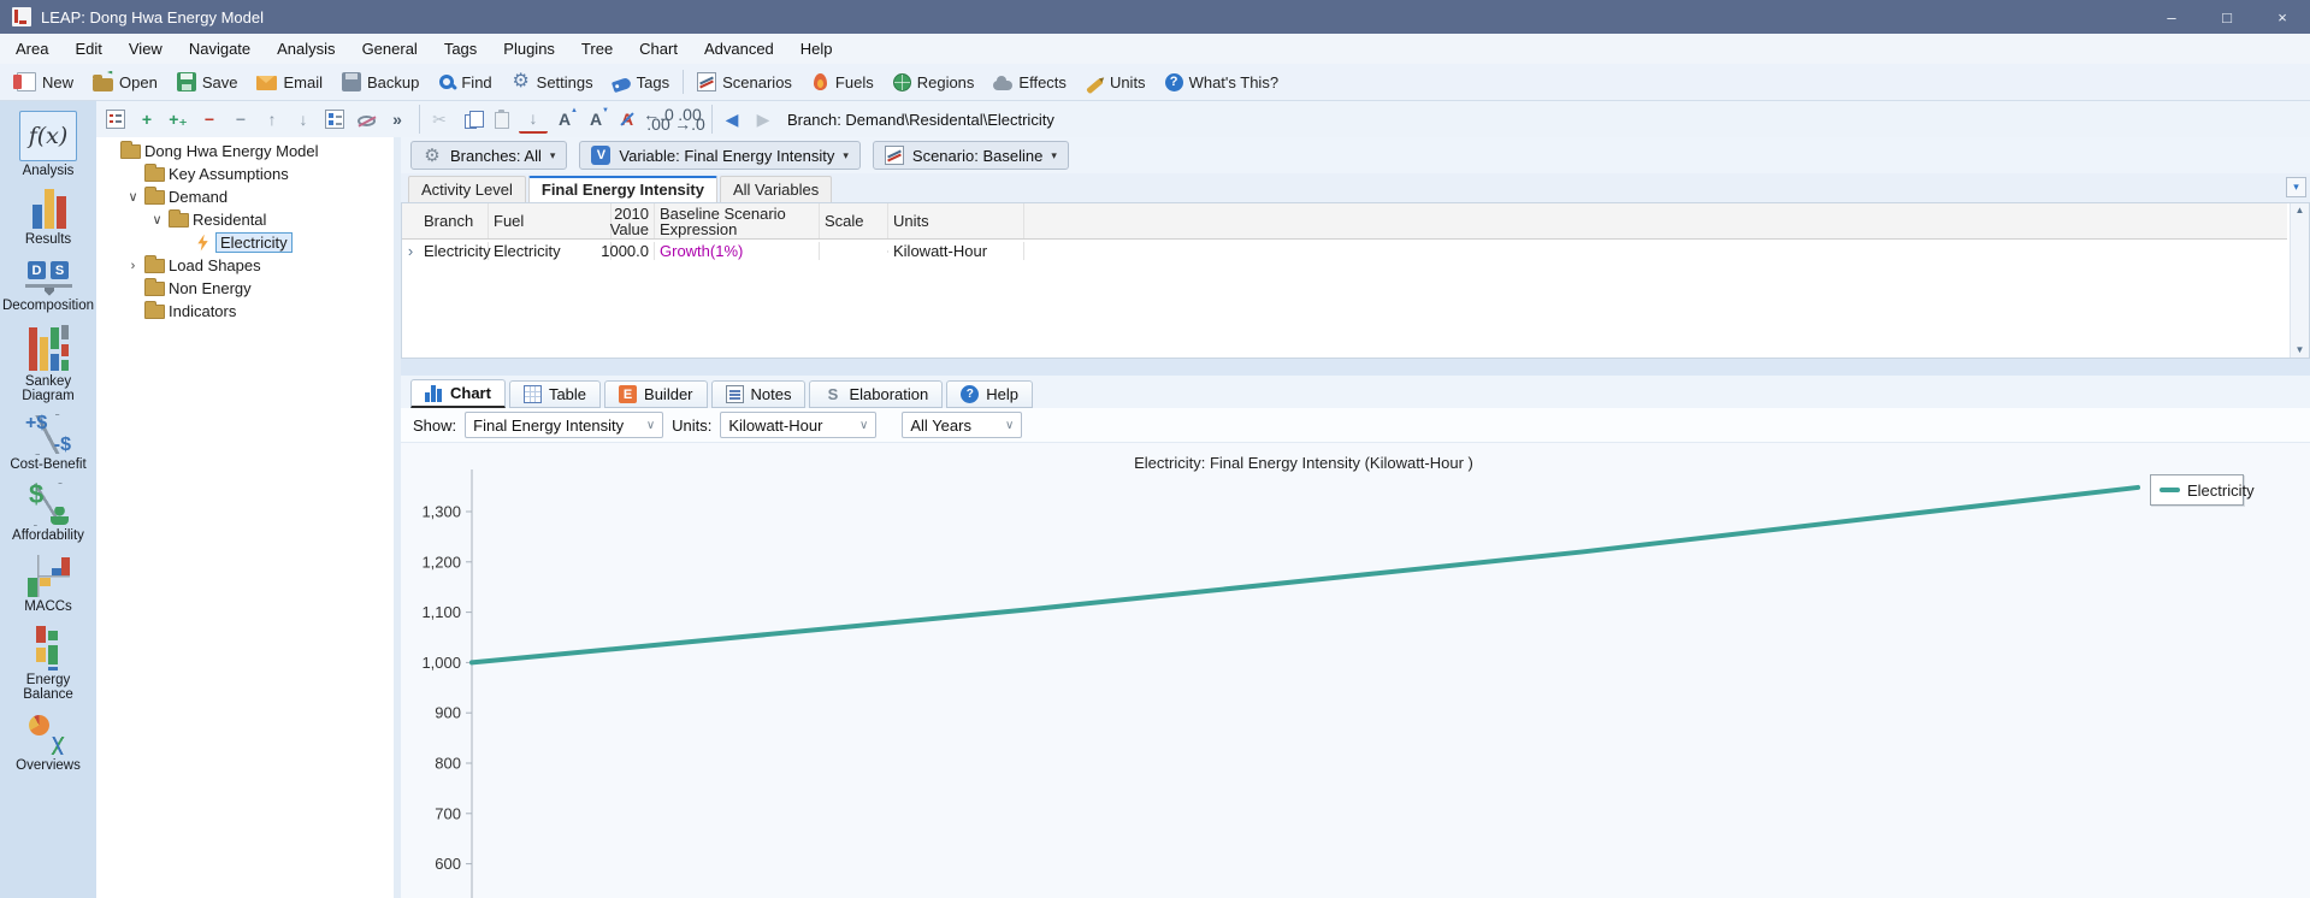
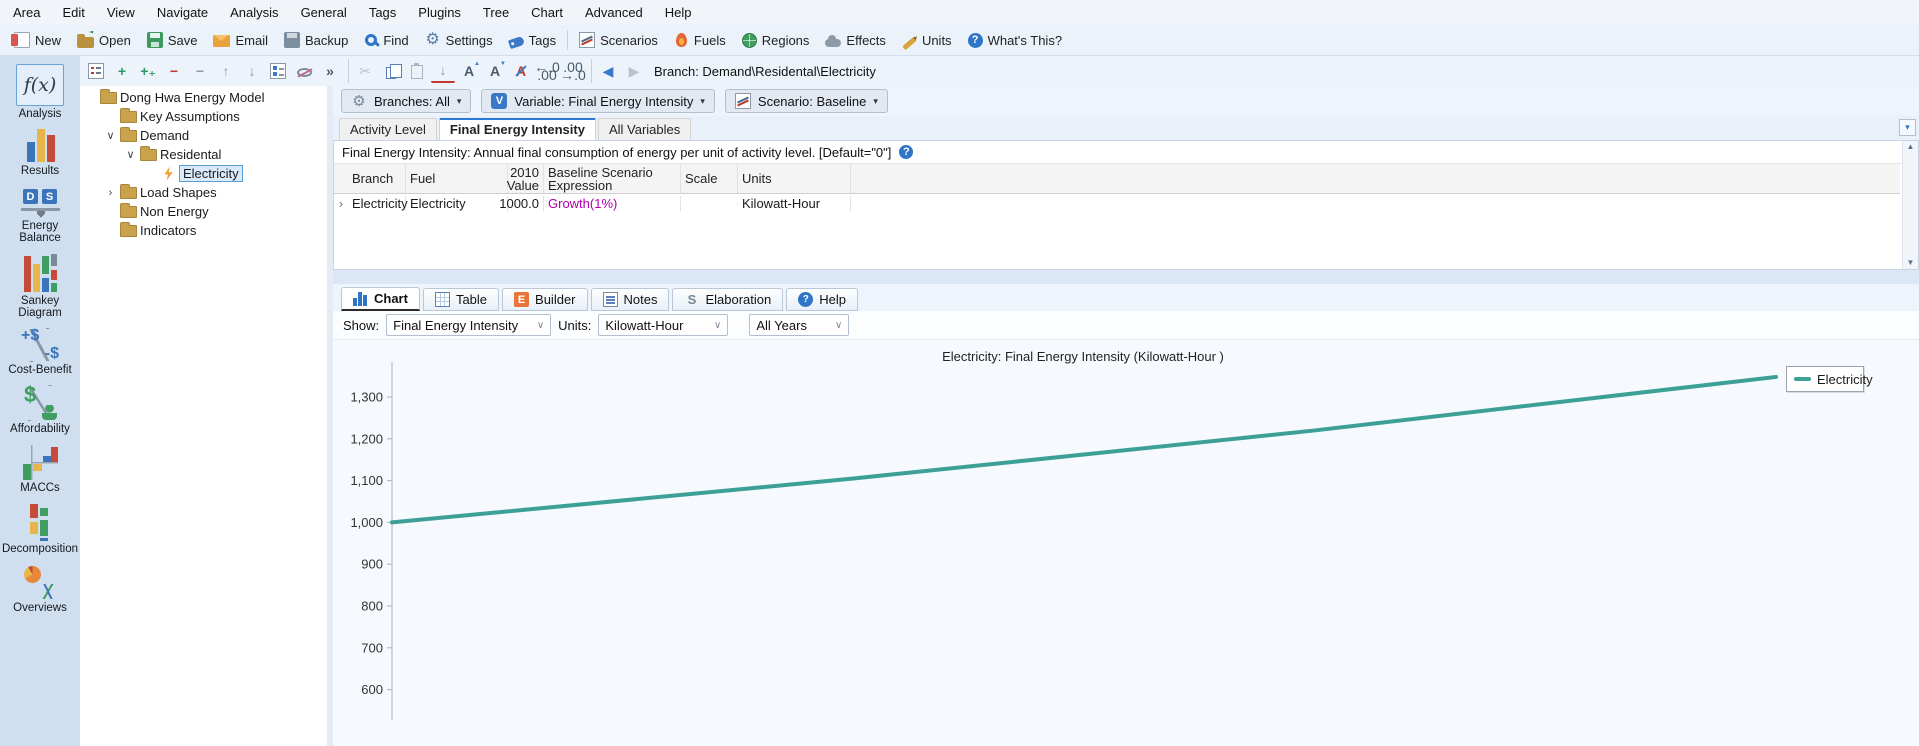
- LEAP: Dong Hwa Energy Model
- –
- □
- ×
  Area
  Edit
  View
  Navigate
  Analysis
  General
  Tags
  Plugins
  Tree
  Chart
  Advanced
  Help
  New
  Open
  Save
  Email
  Backup
  Find
  ⚙
  Settings
  Tags
  Scenarios
  Fuels
  Regions
  Effects
  Units
  What's This?
  f(x)
  Analysis
  Results
- Decomposition
+ Energy Balance
  Sankey Diagram
  Cost-Benefit
  Affordability
  MACCs
- Energy Balance
+ Decomposition
  Overviews
  +
  +₊
  −
  −
  ↑
  ↓
  »
  ✂
  ↓
  A
  A
  ◀
  ▶
  Branch: Demand\Residental\Electricity
  Dong Hwa Energy Model
  Key Assumptions
  ∨
  Demand
  ∨
  Residental
  Electricity
  ›
  Load Shapes
  Non Energy
  Indicators
  ⚙
  Branches: All
  ▾
  Variable: Final Energy Intensity
  ▾
  Scenario: Baseline
  ▾
  Activity Level
  Final Energy Intensity
  All Variables
  ▾
+ Final Energy Intensity: Annual final consumption of energy per unit of activity level. [Default="0"]
  Branch
  Fuel
  2010 Value
  Baseline Scenario Expression
  Scale
  Units
  ›
  Electricity
  Electricity
  1000.0
  Growth(1%)
  Kilowatt-Hour
  ▲
  ▼
  Chart
  Table
  Builder
  Notes
  Elaboration
  Help
  Show:
  Final Energy Intensity
  ∨
  Units:
  Kilowatt-Hour
  ∨
  All Years
  ∨
  Electricity: Final Energy Intensity (Kilowatt-Hour )
  1,300
  1,200
  1,100
  1,000
  900
  800
  700
  600
  Electricity
